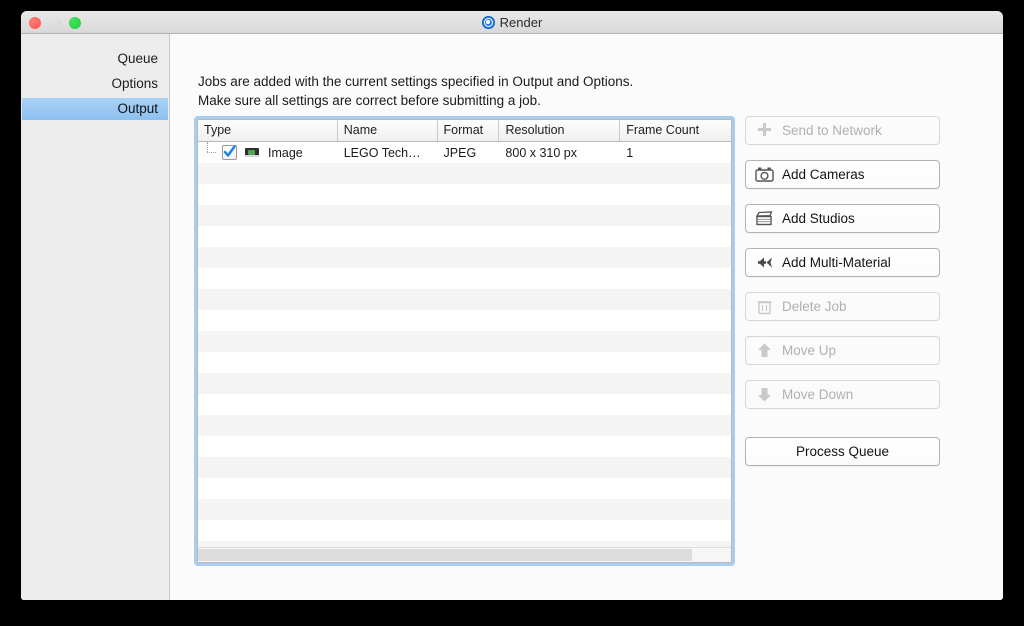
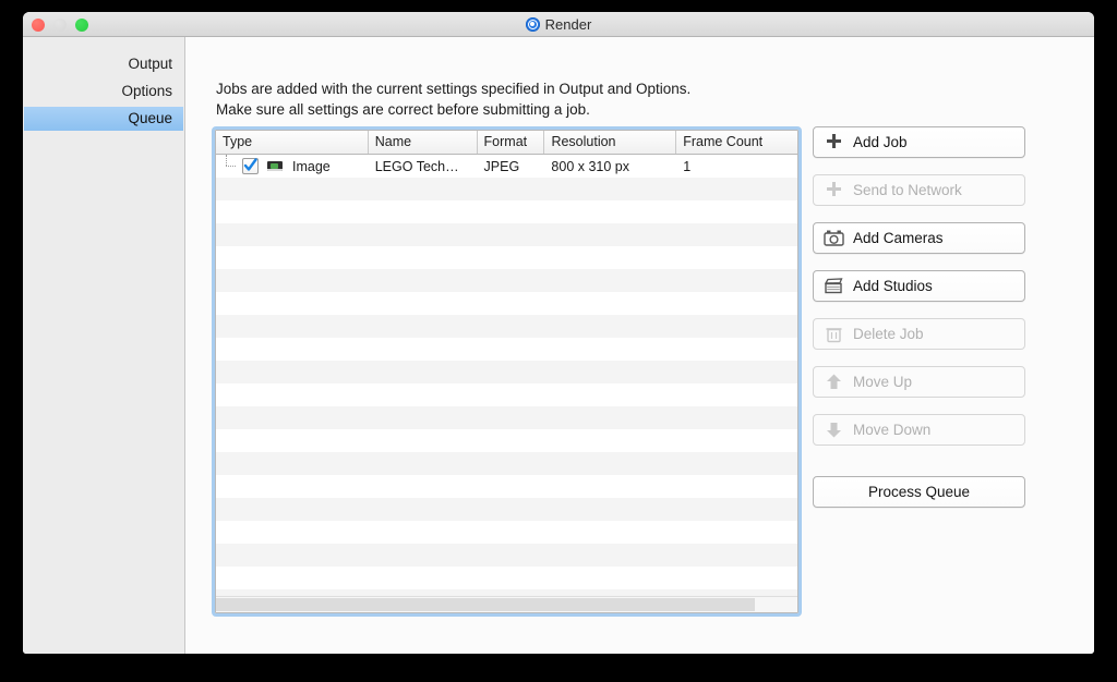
  Render
- Queue
+ Output
  Options
- Output
+ Queue
  Jobs are added with the current settings specified in Output and Options. Make sure all settings are correct before submitting a job.
  Type
  Name
  Format
  Resolution
  Frame Count
  Image
  LEGO Tech…
  JPEG
  800 x 310 px
  1
+ Add Job
  Send to Network
  Add Cameras
  Add Studios
- Add Multi-Material
  Delete Job
  Move Up
  Move Down
  Process Queue
